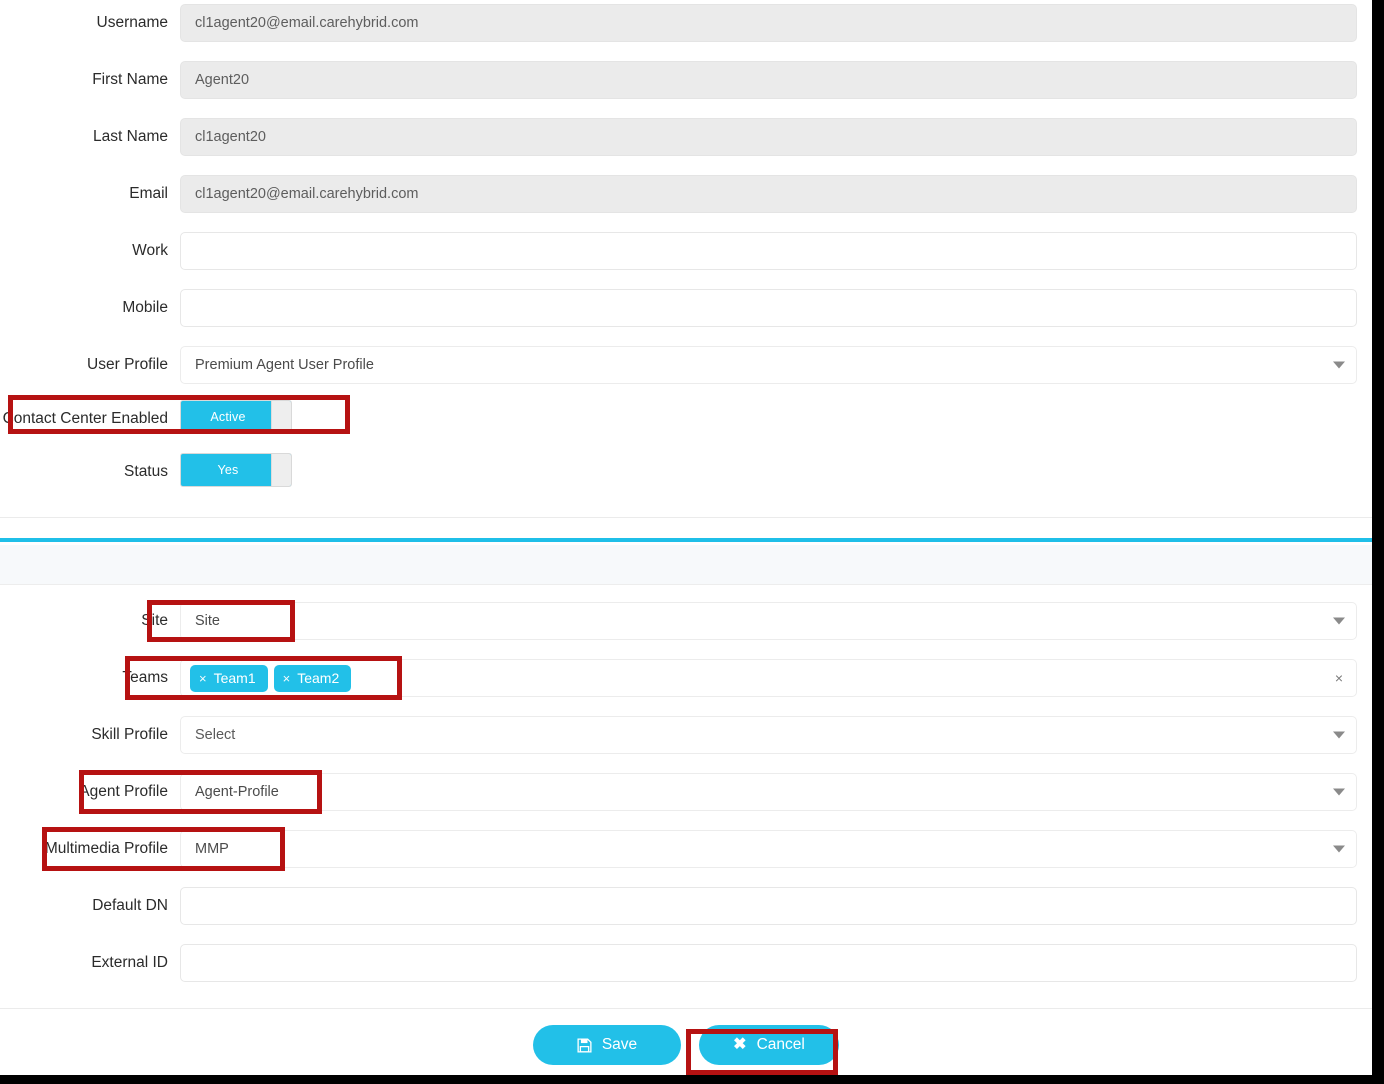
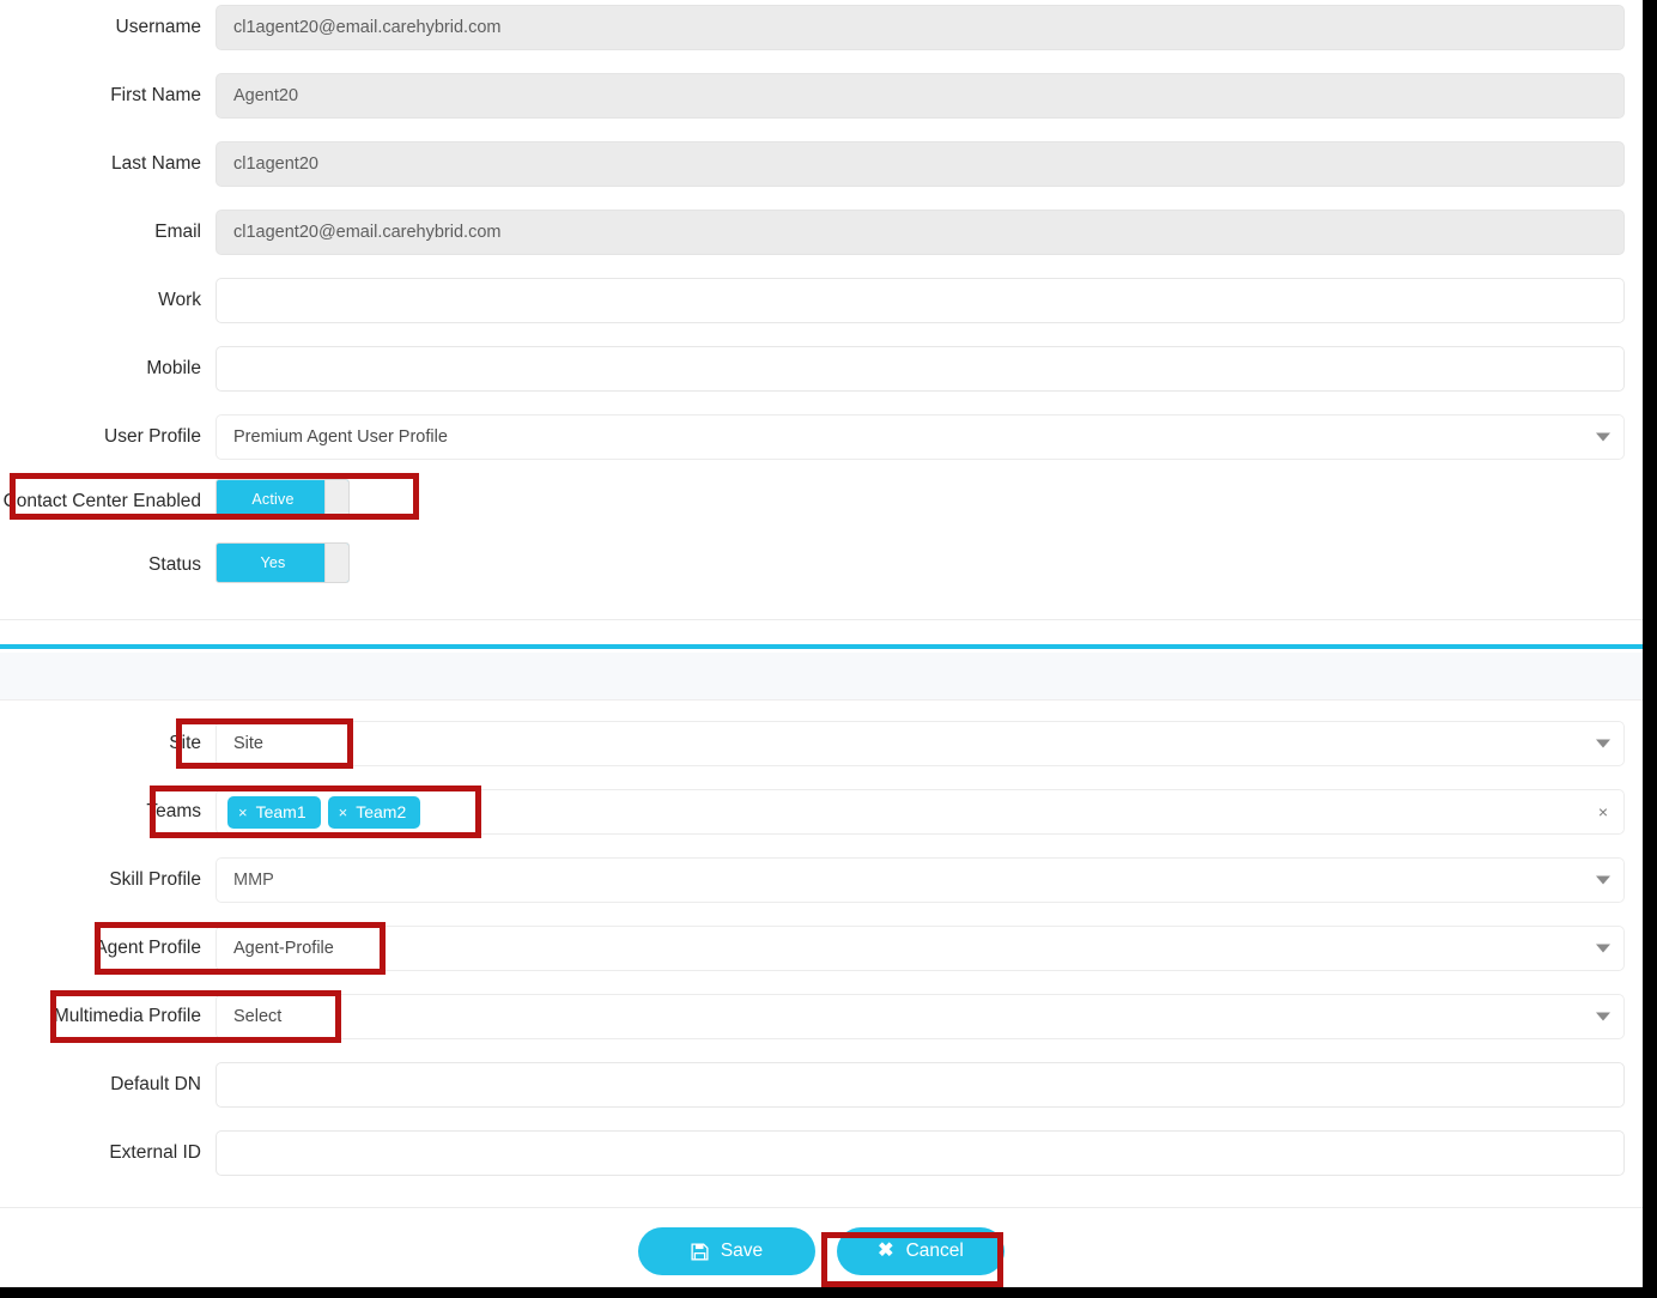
  Username
  cl1agent20@email.carehybrid.com
  First Name
  Agent20
  Last Name
  cl1agent20
  Email
  cl1agent20@email.carehybrid.com
  Work
  Mobile
  User Profile
  Premium Agent User Profile
  Contact Center Enabled
  Active
  Status
  Yes
  Site
  Site
  Teams
  ×
  Team1
  ×
  Team2
  ×
  Skill Profile
- Select
+ MMP
  Agent Profile
  Agent-Profile
  Multimedia Profile
- MMP
+ Select
  Default DN
  External ID
  Save
  ✖
  Cancel
